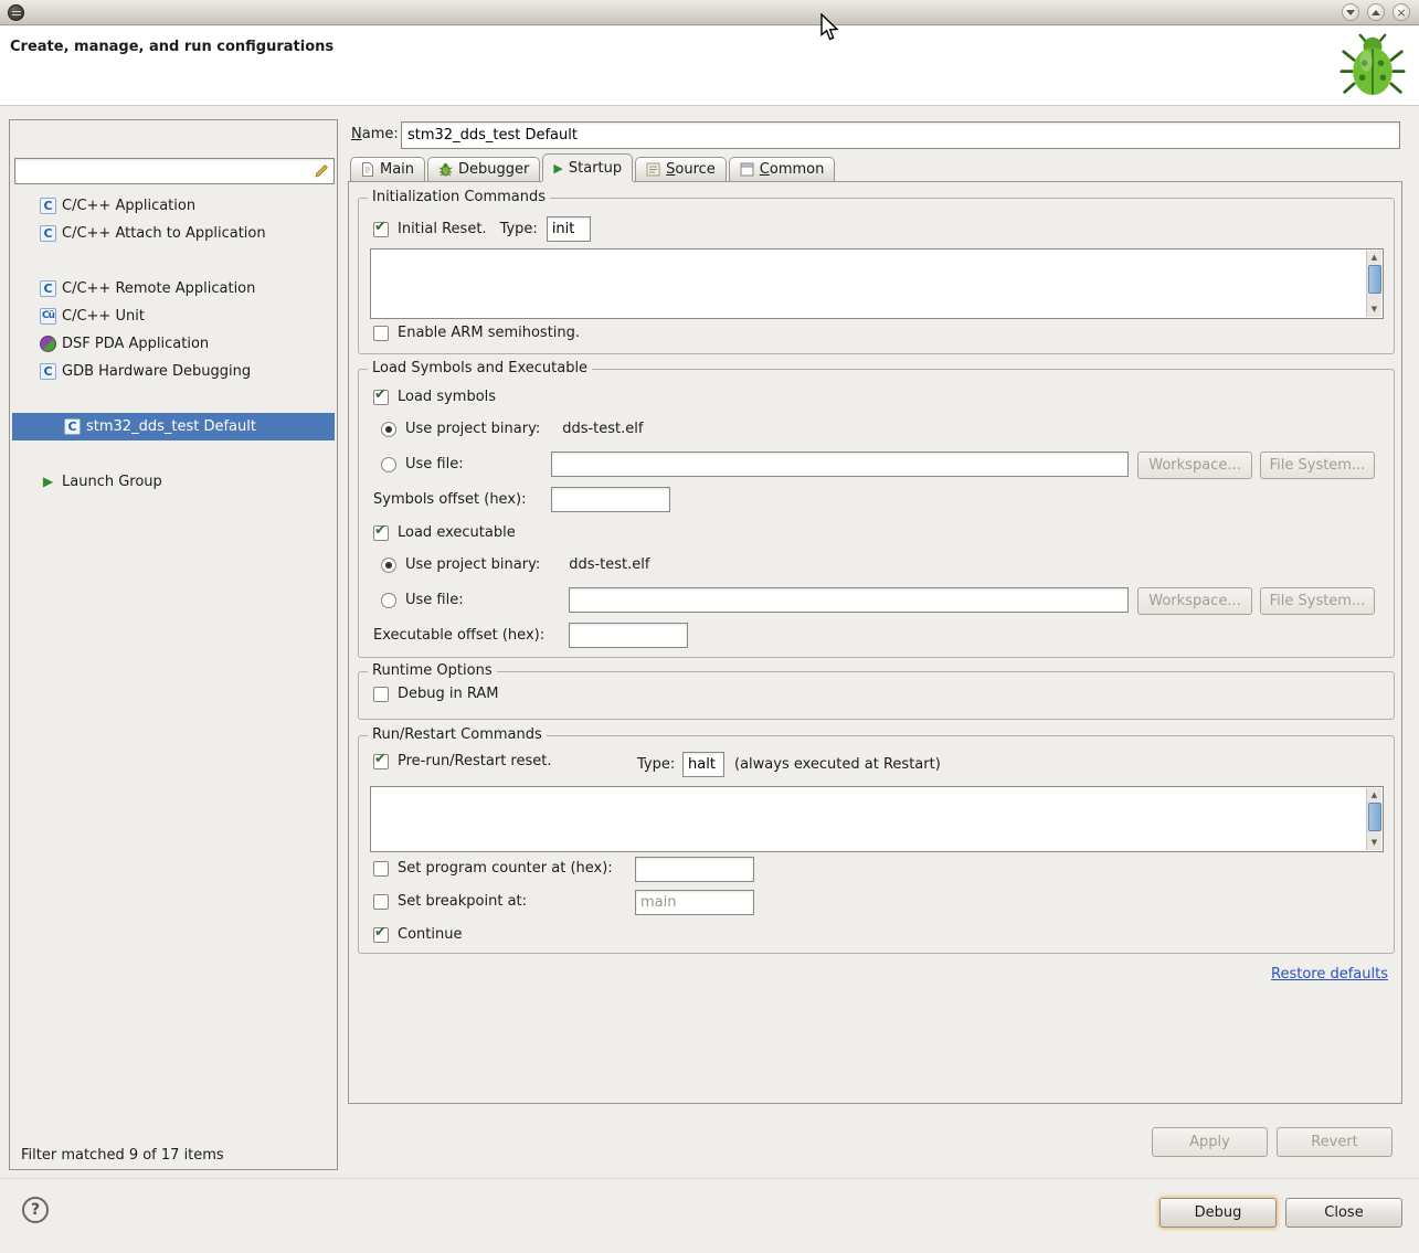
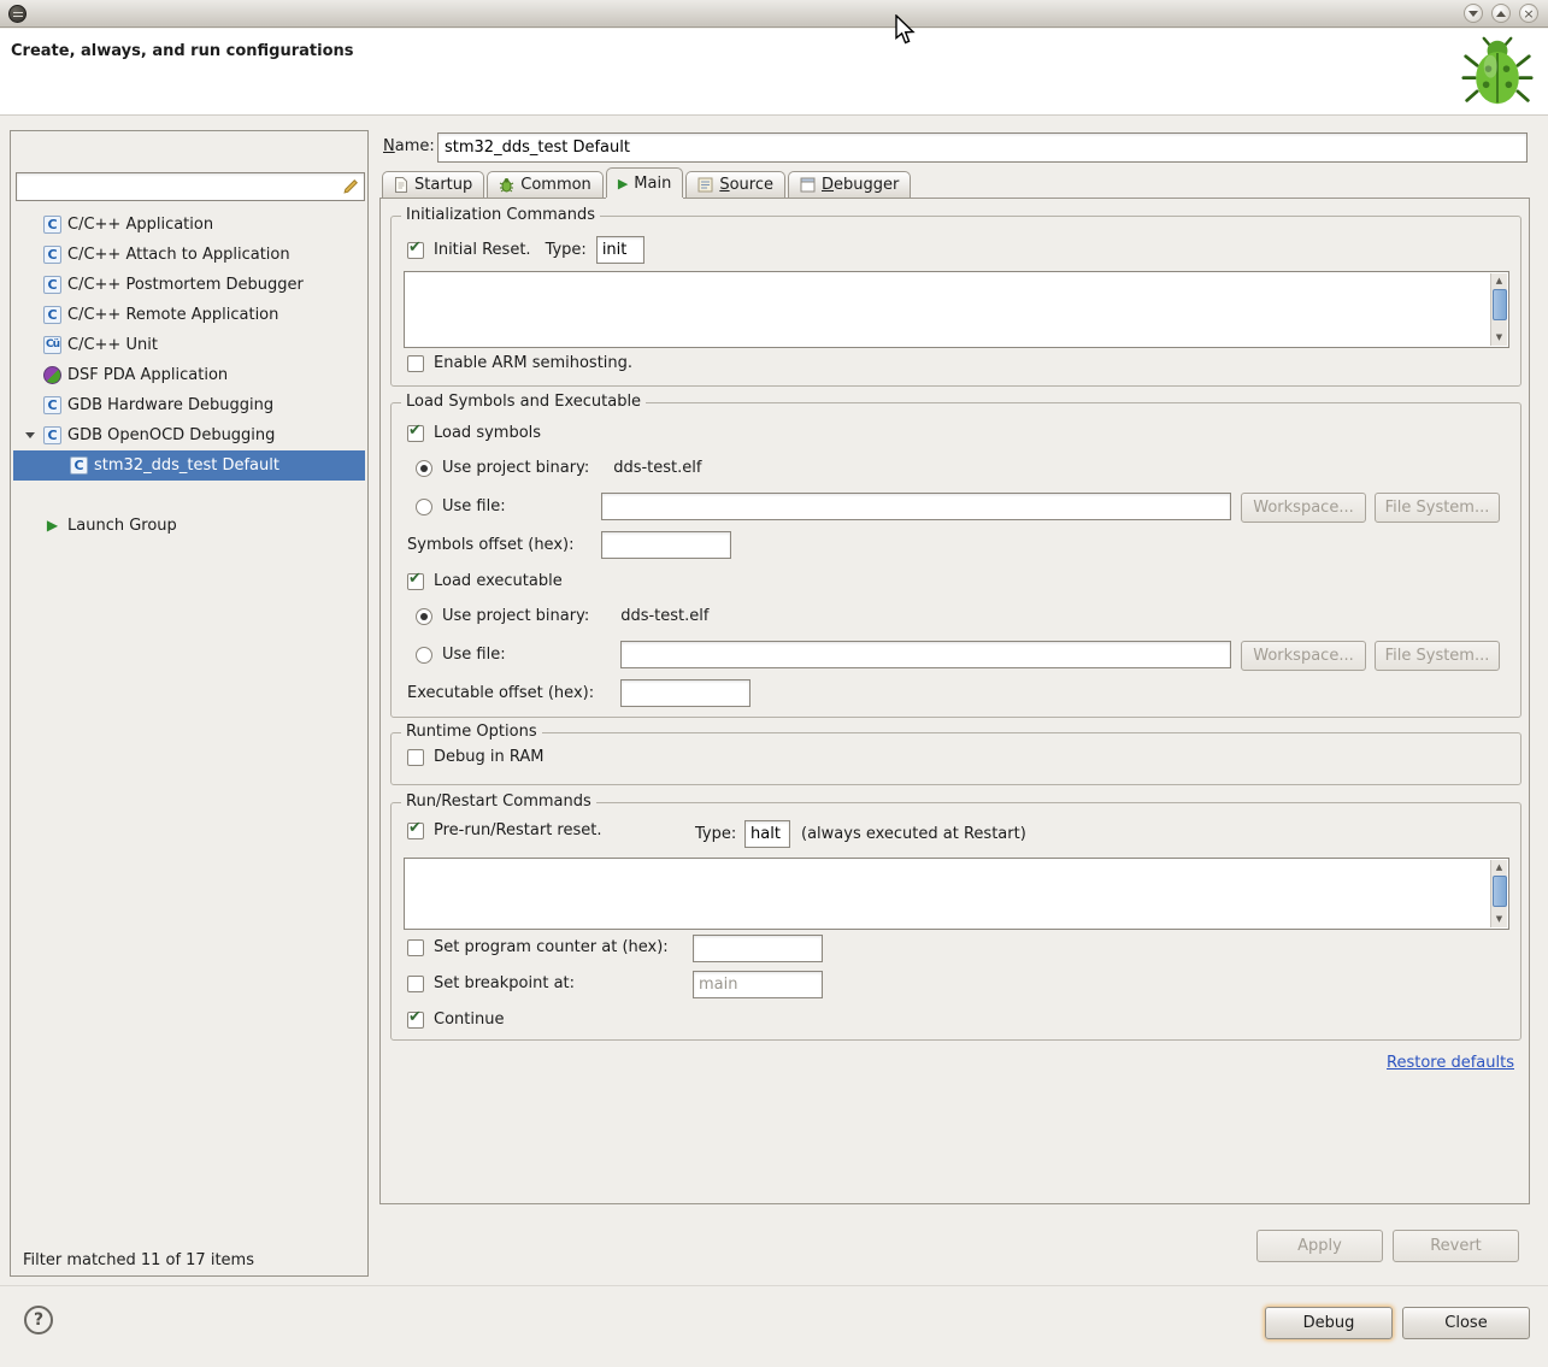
  ×
- Create, manage, and run configurations
+ Create, always, and run configurations
  C/C++ Application
  C/C++ Attach to Application
+ C/C++ Postmortem Debugger
  C/C++ Remote Application
  C/C++ Unit
  DSF PDA Application
  GDB Hardware Debugging
+ GDB OpenOCD Debugging
  stm32_dds_test Default
  ▶
  Launch Group
- Filter matched 9 of 17 items
+ Filter matched 11 of 17 items
  Name:
  stm32_dds_test Default
- Main
+ Startup
- Debugger
+ Common
  ▶
- Startup
+ Main
  Source
- Common
+ Debugger
  Initialization Commands
  ✔
  Initial Reset.
  Type:
  init
  ▲
  ▼
  Enable ARM semihosting.
  Load Symbols and Executable
  ✔
  Load symbols
  Use project binary:
  dds-test.elf
  Use file:
  Workspace...
  File System...
  Symbols offset (hex):
  ✔
  Load executable
  Use project binary:
  dds-test.elf
  Use file:
  Workspace...
  File System...
  Executable offset (hex):
  Runtime Options
  Debug in RAM
  Run/Restart Commands
  ✔
  Pre-run/Restart reset.
  Type:
  halt
  (always executed at Restart)
  ▲
  ▼
  Set program counter at (hex):
  Set breakpoint at:
  main
  ✔
  Continue
  Restore defaults
  Apply
  Revert
  ?
  Debug
  Close
